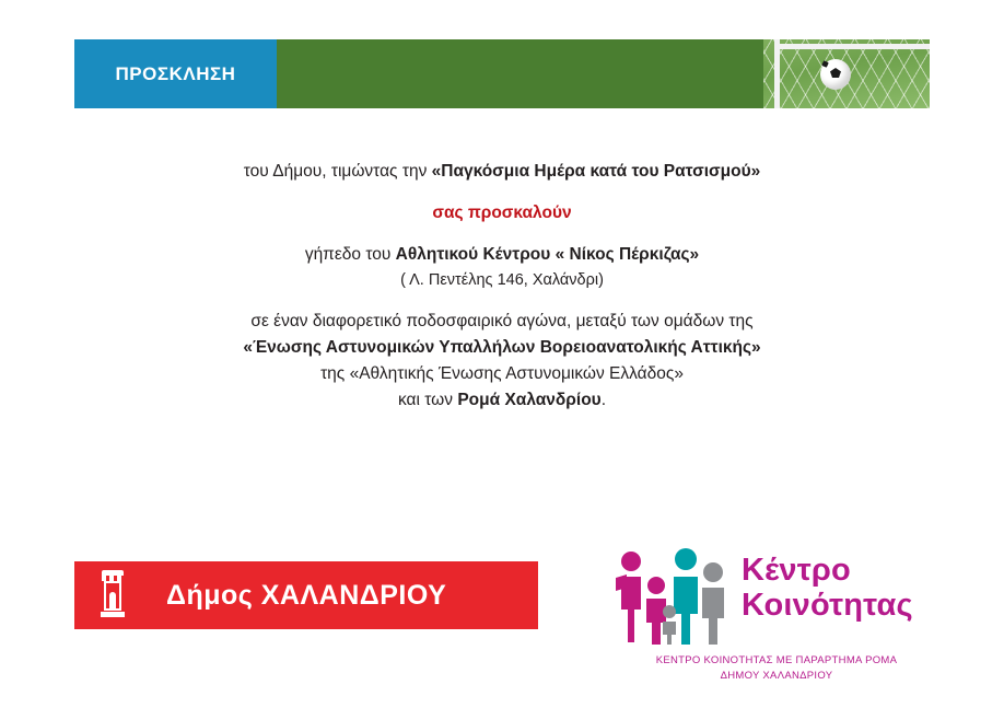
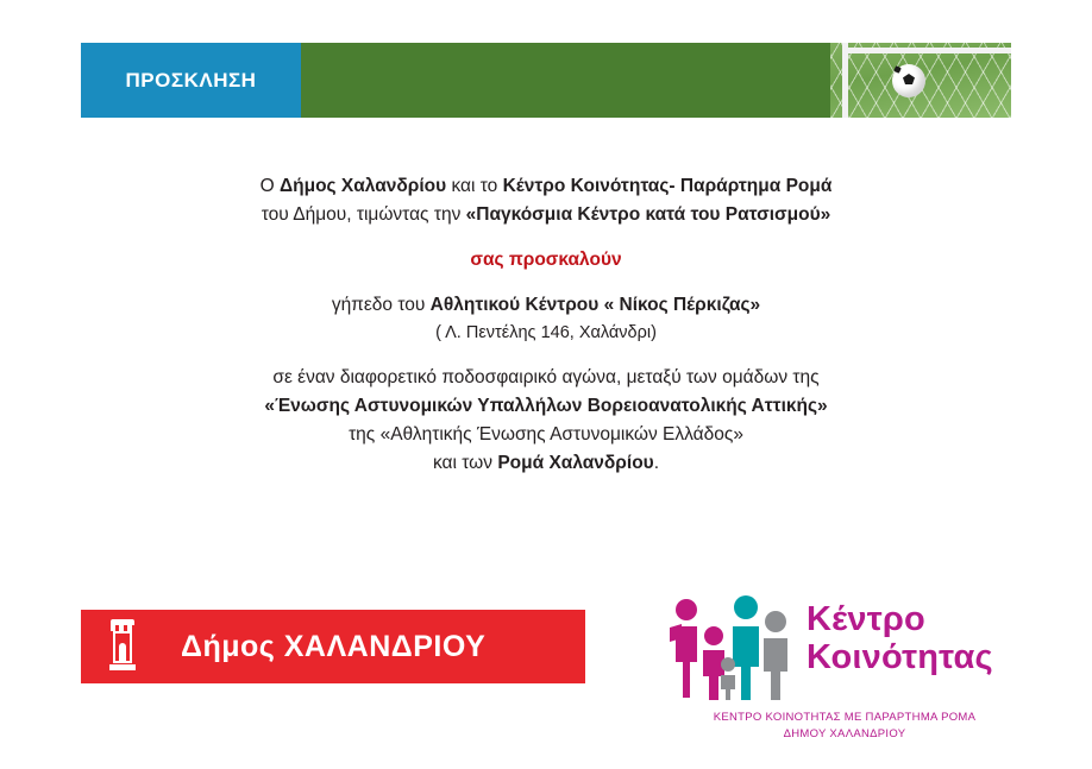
  ΠΡΟΣΚΛΗΣΗ
+ Ο Δήμος Χαλανδρίου και το Κέντρο Κοινότητας- Παράρτημα Ρομά
- του Δήμου, τιμώντας την «Παγκόσμια Ημέρα κατά του Ρατσισμού»
+ του Δήμου, τιμώντας την «Παγκόσμια Κέντρο κατά του Ρατσισμού»
  σας προσκαλούν
  γήπεδο του Αθλητικού Κέντρου « Νίκος Πέρκιζας»
  ( Λ. Πεντέλης 146, Χαλάνδρι)
  σε έναν διαφορετικό ποδοσφαιρικό αγώνα, μεταξύ των ομάδων της
  «Ένωσης Αστυνομικών Υπαλλήλων Βορειοανατολικής Αττικής»
  της «Αθλητικής Ένωσης Αστυνομικών Ελλάδος»
  και των Ρομά Χαλανδρίου.
  Δήμος ΧΑΛΑΝΔΡΙΟΥ
  Κέντρο
  Κοινότητας
  ΚΕΝΤΡΟ ΚΟΙΝΟΤΗΤΑΣ ΜΕ ΠΑΡΑΡΤΗΜΑ ΡΟΜΑ
  ΔΗΜΟΥ ΧΑΛΑΝΔΡΙΟΥ
